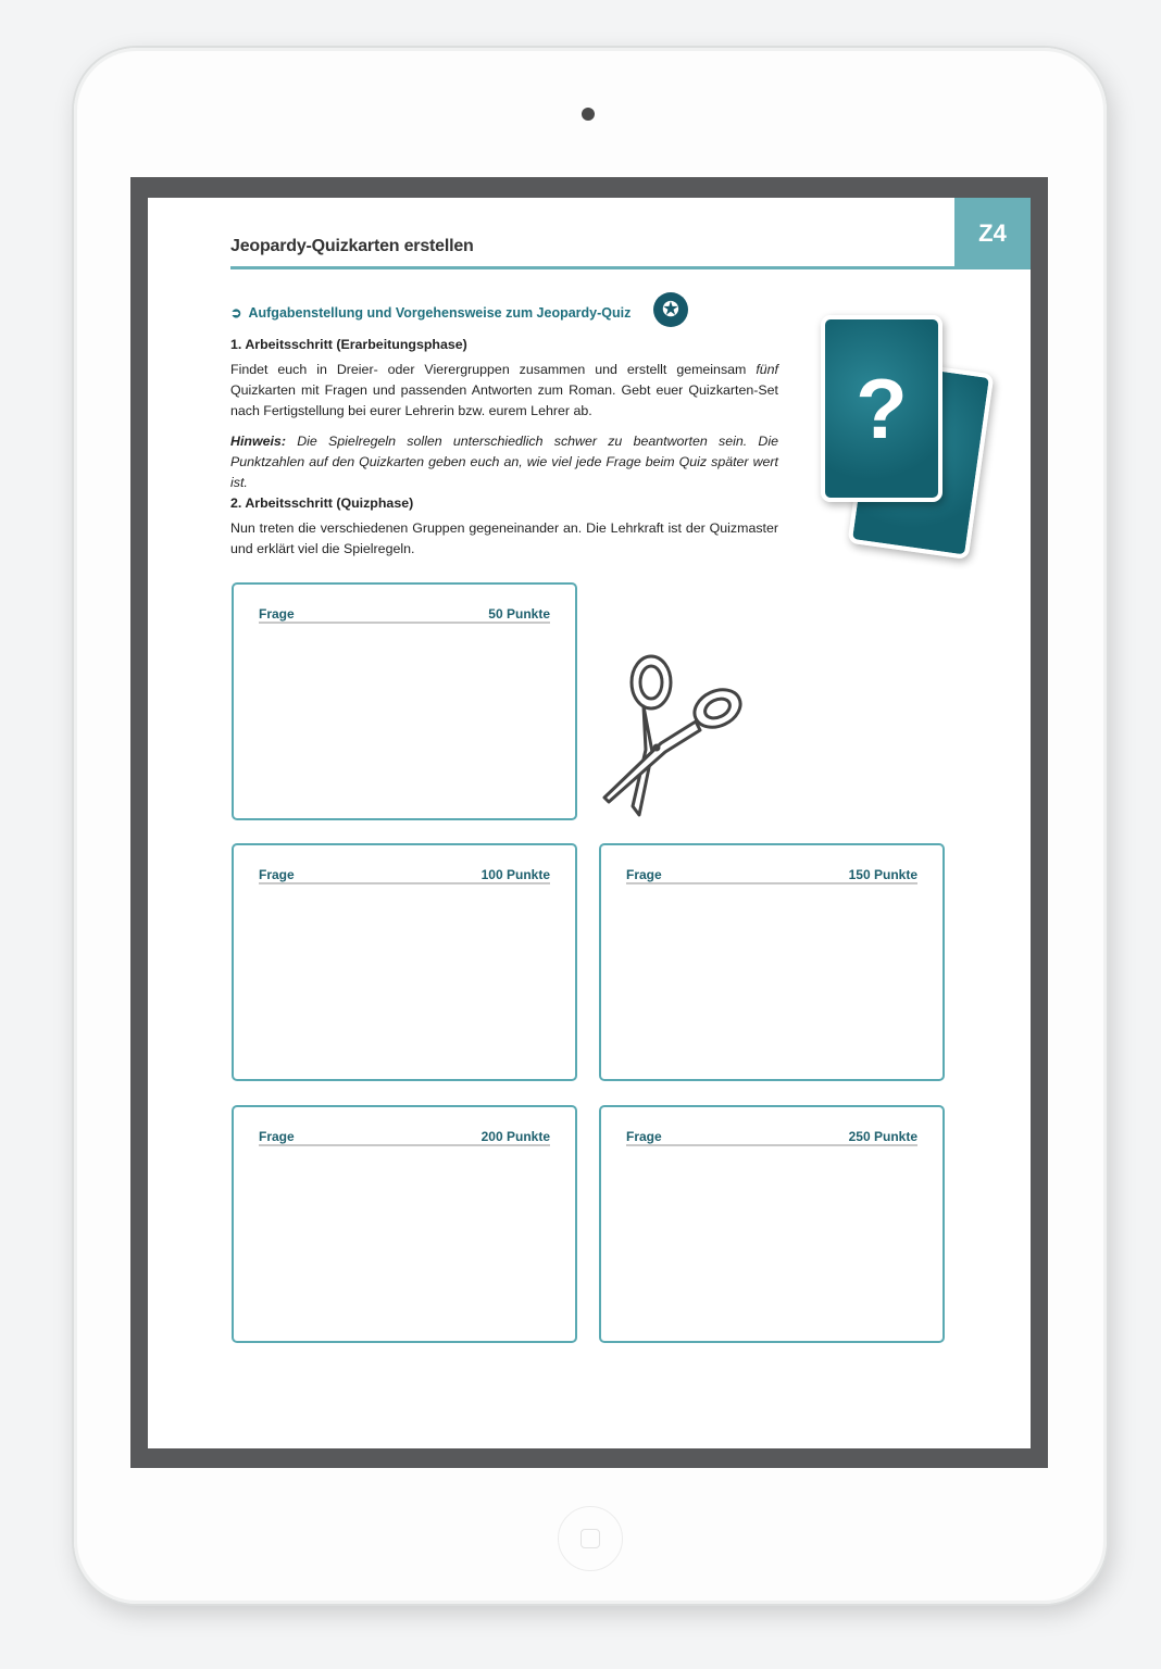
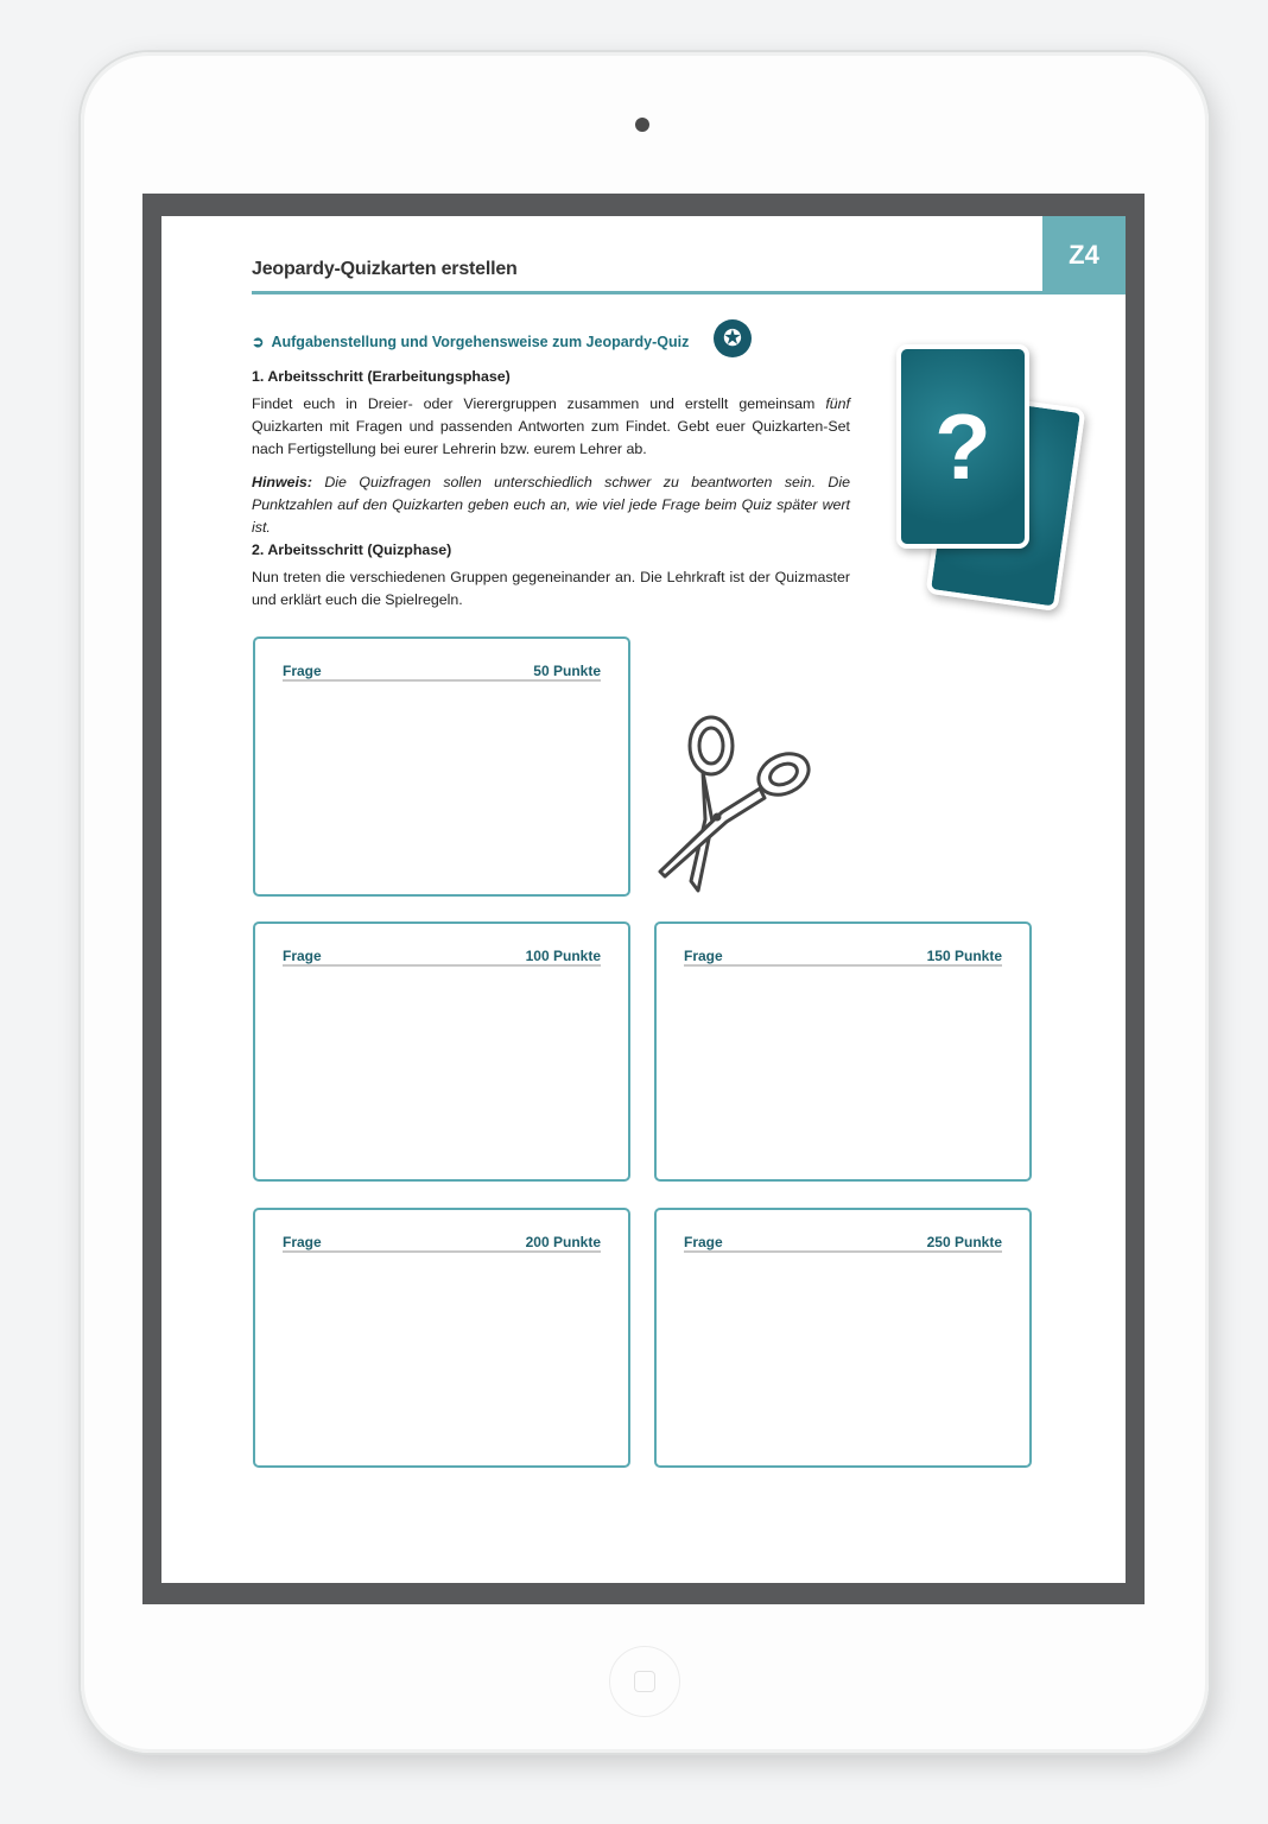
  Z4
  Jeopardy-Quizkarten erstellen
  ➲
  Aufgabenstellung und Vorgehensweise zum Jeopardy-Quiz
  ✪
  1. Arbeitsschritt (Erarbeitungsphase)
- Findet euch in Dreier- oder Vierergruppen zusammen und erstellt gemeinsam fünf Quizkarten mit Fragen und passenden Antworten zum Roman. Gebt euer Quizkarten-Set nach Fertigstellung bei eurer Lehrerin bzw. eurem Lehrer ab.
+ Findet euch in Dreier- oder Vierergruppen zusammen und erstellt gemeinsam fünf Quizkarten mit Fragen und passenden Antworten zum Findet. Gebt euer Quizkarten-Set nach Fertigstellung bei eurer Lehrerin bzw. eurem Lehrer ab.
- Hinweis: Die Spielregeln sollen unterschiedlich schwer zu beantworten sein. Die Punktzahlen auf den Quizkarten geben euch an, wie viel jede Frage beim Quiz später wert ist.
+ Hinweis: Die Quizfragen sollen unterschiedlich schwer zu beantworten sein. Die Punktzahlen auf den Quizkarten geben euch an, wie viel jede Frage beim Quiz später wert ist.
  2. Arbeitsschritt (Quizphase)
- Nun treten die verschiedenen Gruppen gegeneinander an. Die Lehrkraft ist der Quizmaster und erklärt viel die Spielregeln.
+ Nun treten die verschiedenen Gruppen gegeneinander an. Die Lehrkraft ist der Quizmaster und erklärt euch die Spielregeln.
  ?
  Frage
  50 Punkte
  Frage
  100 Punkte
  Frage
  150 Punkte
  Frage
  200 Punkte
  Frage
  250 Punkte
